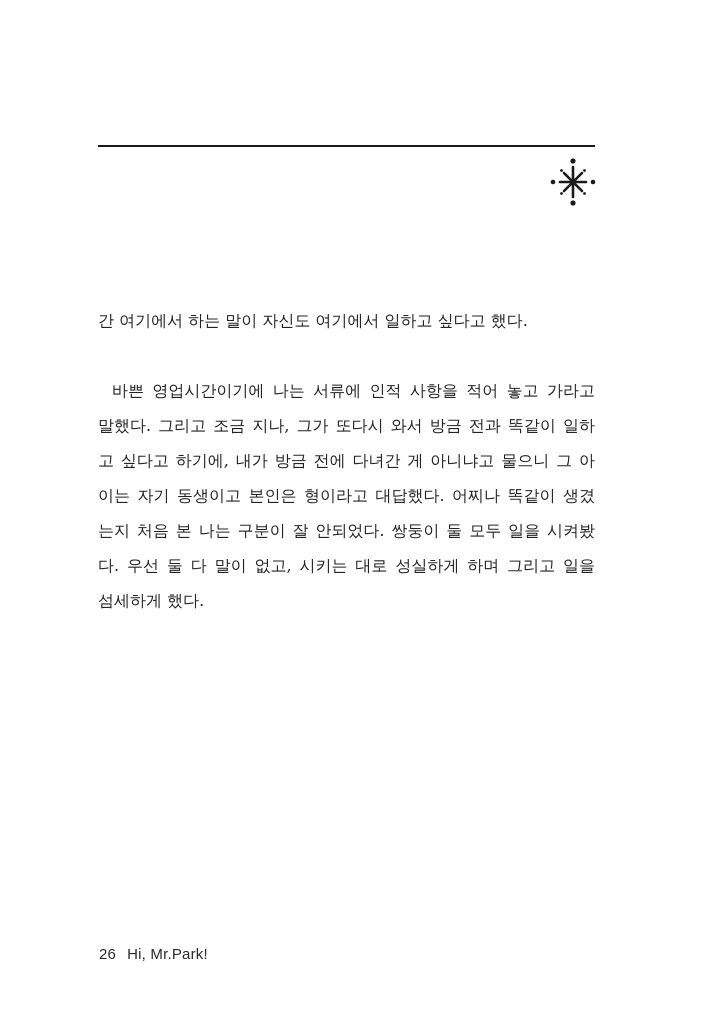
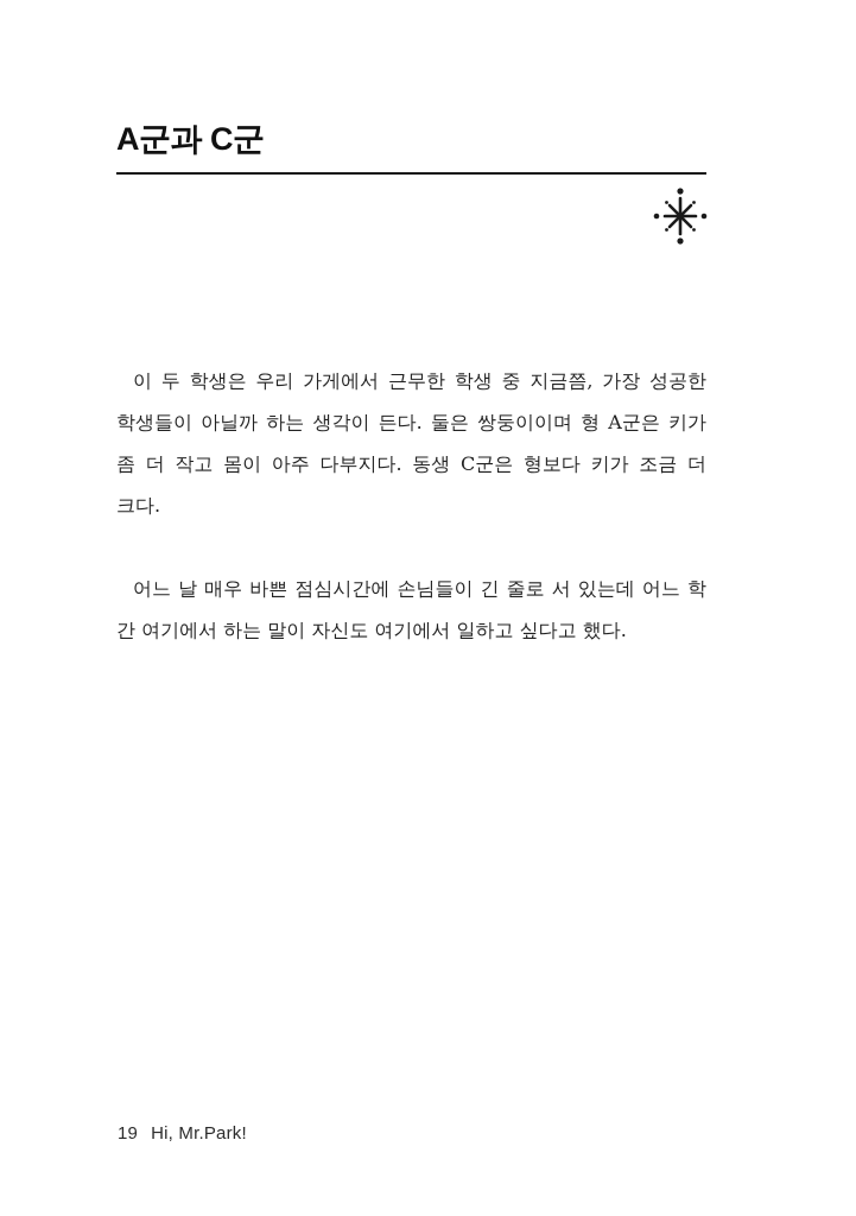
+ A군과 C군
+ 이 두 학생은 우리 가게에서 근무한 학생 중 지금쯤, 가장 성공한
+ 학생들이 아닐까 하는 생각이 든다. 둘은 쌍둥이이며 형 A군은 키가
+ 좀 더 작고 몸이 아주 다부지다. 동생 C군은 형보다 키가 조금 더
+ 크다.
+ 어느 날 매우 바쁜 점심시간에 손님들이 긴 줄로 서 있는데 어느 학
  간 여기에서 하는 말이 자신도 여기에서 일하고 싶다고 했다.
- 바쁜 영업시간이기에 나는 서류에 인적 사항을 적어 놓고 가라고
- 말했다. 그리고 조금 지나, 그가 또다시 와서 방금 전과 똑같이 일하
- 고 싶다고 하기에, 내가 방금 전에 다녀간 게 아니냐고 물으니 그 아
- 이는 자기 동생이고 본인은 형이라고 대답했다. 어찌나 똑같이 생겼
- 는지 처음 본 나는 구분이 잘 안되었다. 쌍둥이 둘 모두 일을 시켜봤
- 다. 우선 둘 다 말이 없고, 시키는 대로 성실하게 하며 그리고 일을
- 섬세하게 했다.
- 26 Hi, Mr.Park!
+ 19 Hi, Mr.Park!
